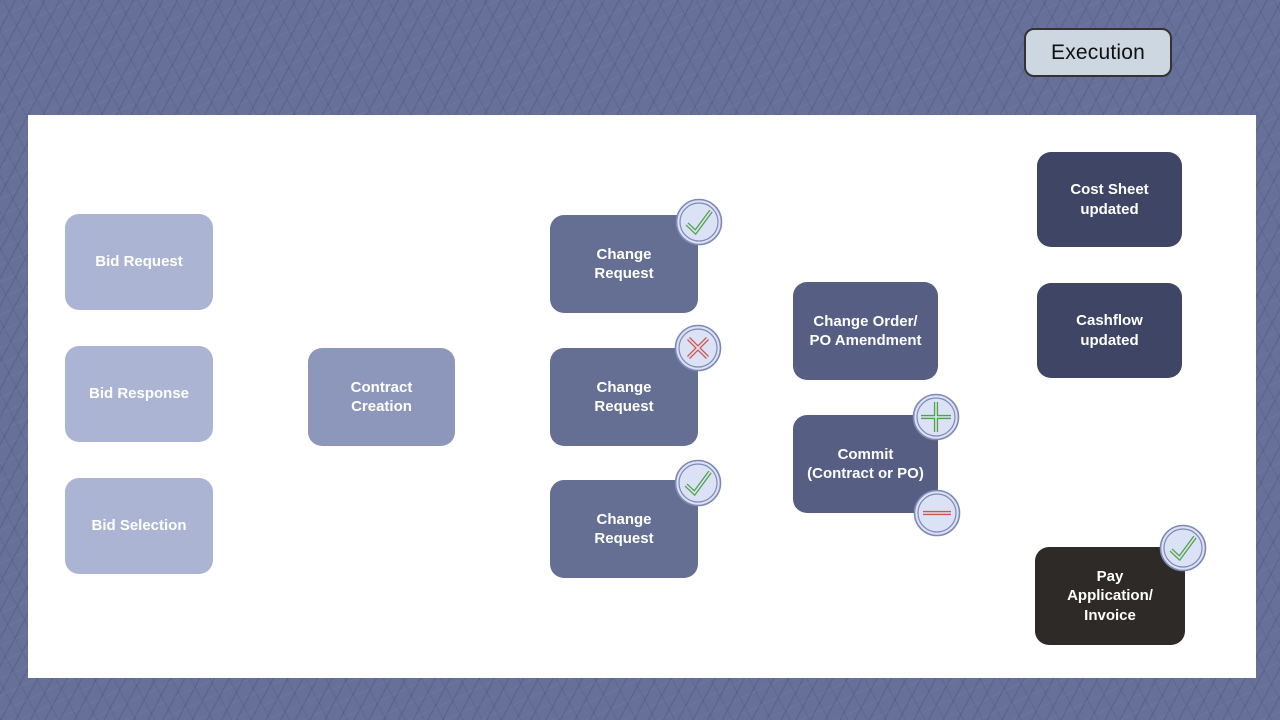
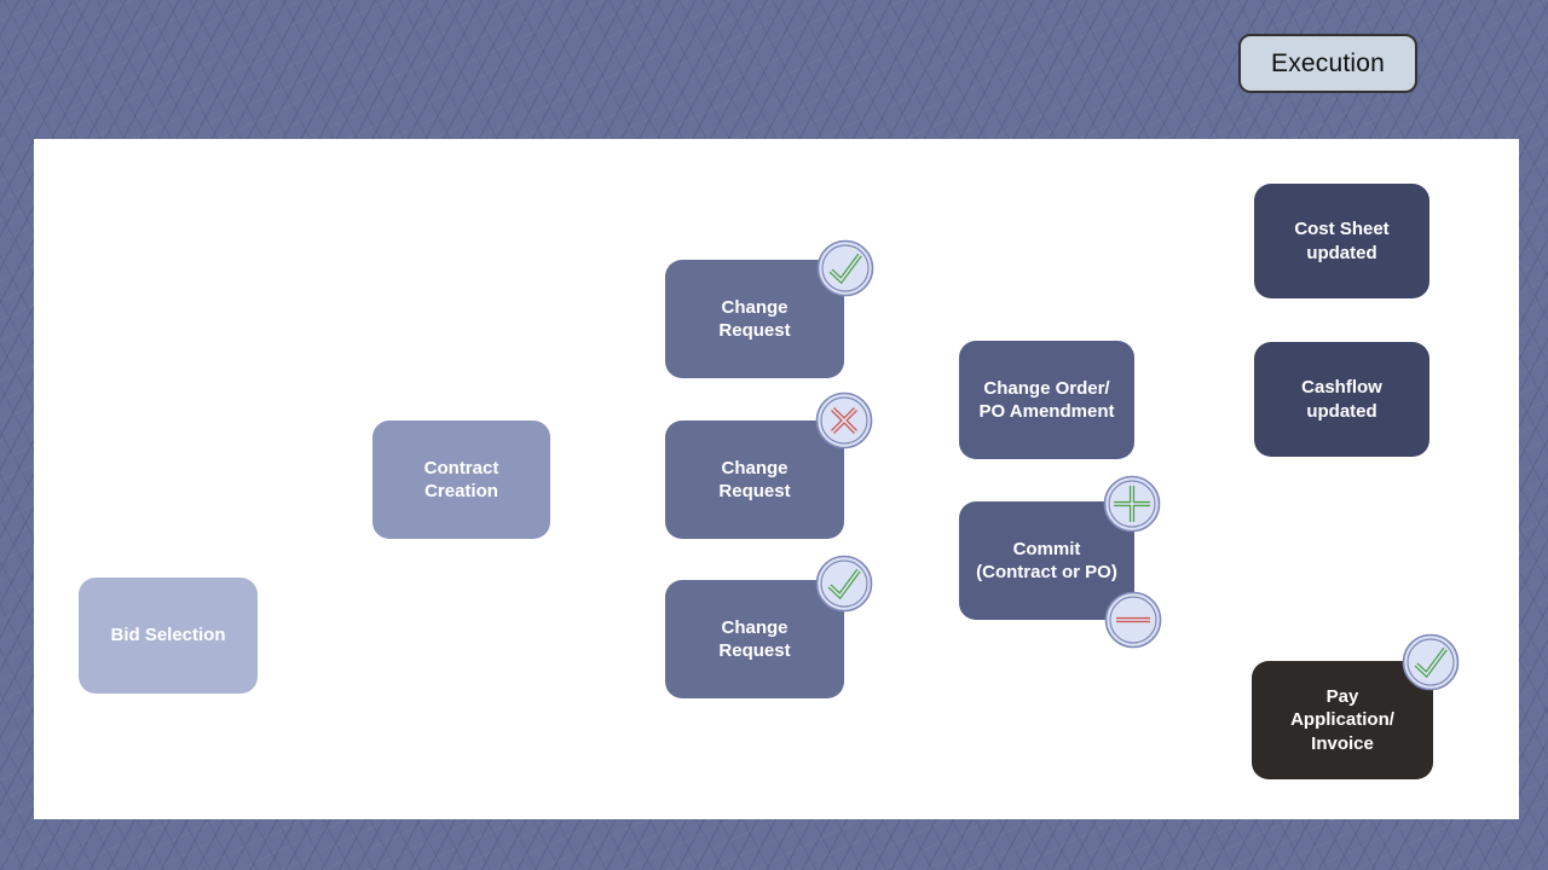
  Execution
- Bid Request
- Bid Response
  Bid Selection
  Contract
  Creation
  Change
  Request
  Change
  Request
  Change
  Request
  Change Order/
  PO Amendment
  Commit
  (Contract or PO)
  Cost Sheet
  updated
  Cashflow
  updated
  Pay
  Application/
  Invoice
